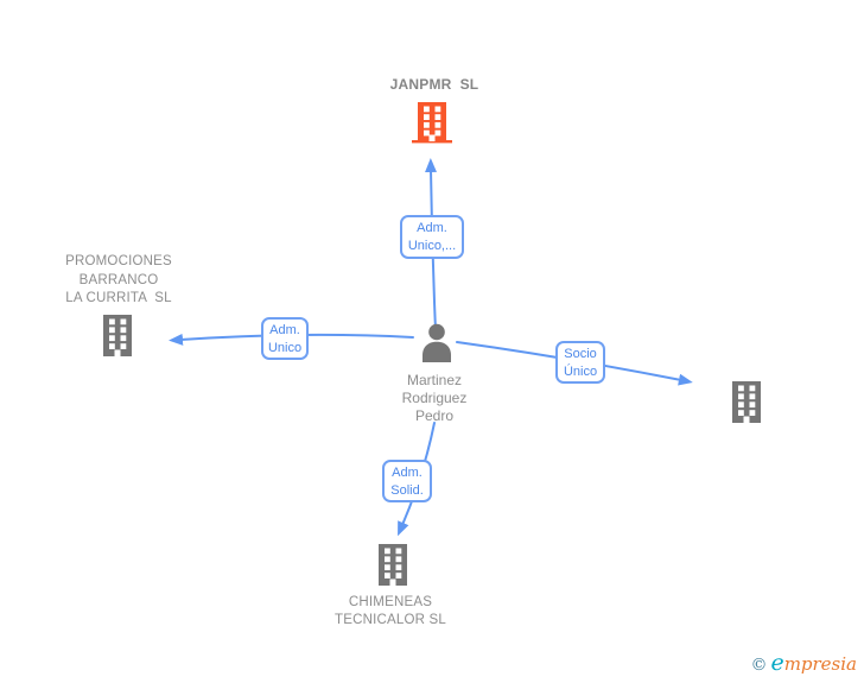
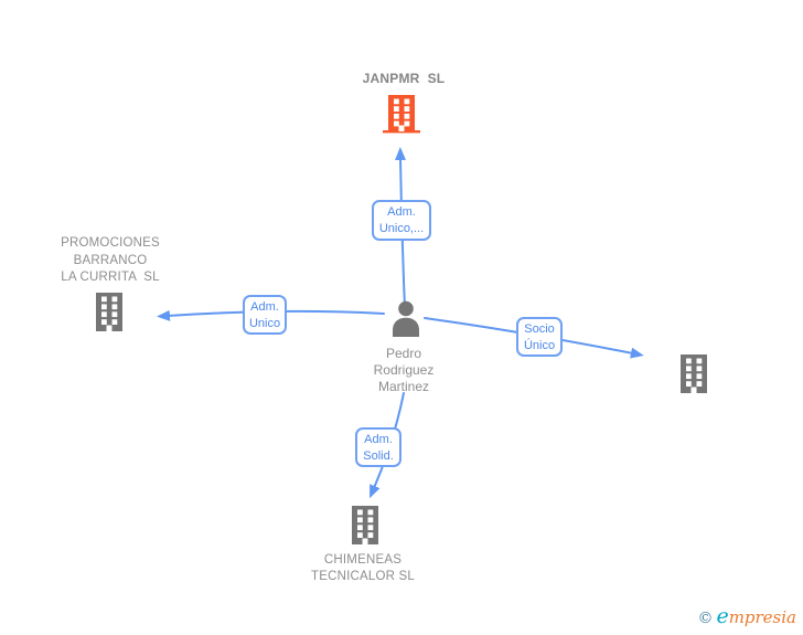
  JANPMR SL
  Adm.
  Unico,...
  PROMOCIONES
  BARRANCO
  LA CURRITA SL
  Adm.
  Unico
- Martinez
+ Pedro
  Rodriguez
- Pedro
+ Martinez
  Socio
  Único
  Adm.
  Solid.
  CHIMENEAS
  TECNICALOR SL
  © empresia
